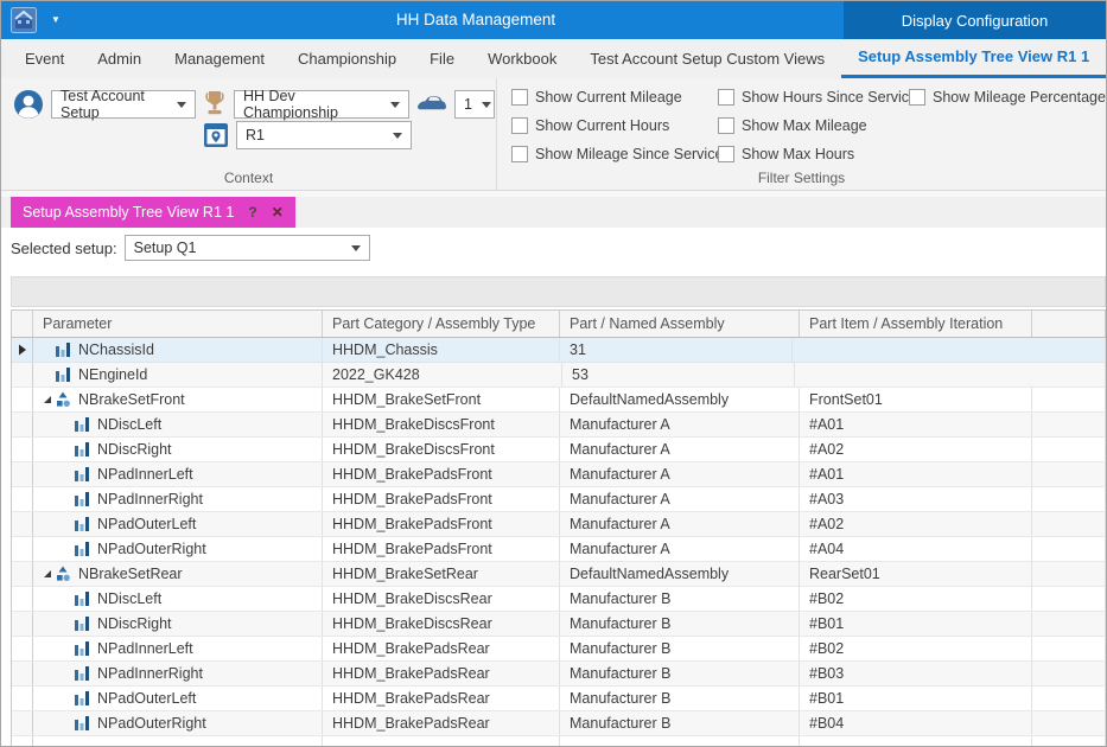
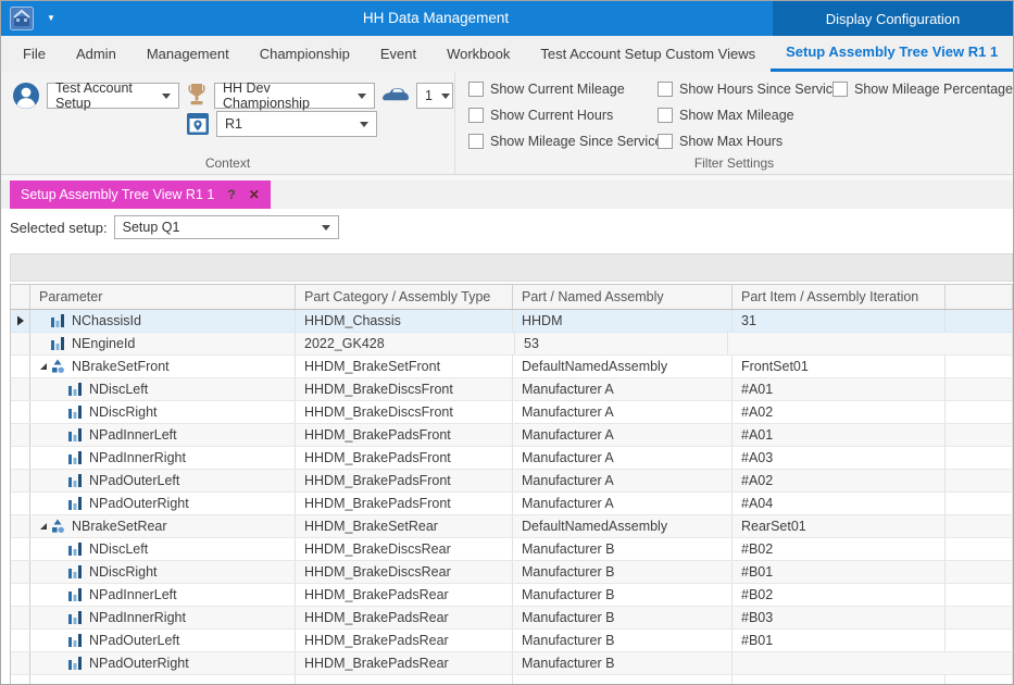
  ▼
  HH Data Management
  Display Configuration
- Event
+ File
  Admin
  Management
  Championship
- File
+ Event
  Workbook
  Test Account Setup Custom Views
  Setup Assembly Tree View R1 1
  Test Account Setup
  HH Dev Championship
  1
  R1
  Context
  Show Current Mileage
  Show Current Hours
  Show Mileage Since Servic
  Show Hours Since Servic
  Show Max Mileage
  Show Max Hours
  Show Mileage Percentage
  Filter Settings
  Setup Assembly Tree View R1 1
  ?
  ✕
  Selected setup:
  Setup Q1
  Parameter
  Part Category / Assembly Type
  Part / Named Assembly
  Part Item / Assembly Iteration
  NChassisId
  HHDM_Chassis
+ HHDM
  31
  NEngineId
  2022_GK428
  53
  NBrakeSetFront
  HHDM_BrakeSetFront
  DefaultNamedAssembly
  FrontSet01
  NDiscLeft
  HHDM_BrakeDiscsFront
  Manufacturer A
  #A01
  NDiscRight
  HHDM_BrakeDiscsFront
  Manufacturer A
  #A02
  NPadInnerLeft
  HHDM_BrakePadsFront
  Manufacturer A
  #A01
  NPadInnerRight
  HHDM_BrakePadsFront
  Manufacturer A
  #A03
  NPadOuterLeft
  HHDM_BrakePadsFront
  Manufacturer A
  #A02
  NPadOuterRight
  HHDM_BrakePadsFront
  Manufacturer A
  #A04
  NBrakeSetRear
  HHDM_BrakeSetRear
  DefaultNamedAssembly
  RearSet01
  NDiscLeft
  HHDM_BrakeDiscsRear
  Manufacturer B
  #B02
  NDiscRight
  HHDM_BrakeDiscsRear
  Manufacturer B
  #B01
  NPadInnerLeft
  HHDM_BrakePadsRear
  Manufacturer B
  #B02
  NPadInnerRight
  HHDM_BrakePadsRear
  Manufacturer B
  #B03
  NPadOuterLeft
  HHDM_BrakePadsRear
  Manufacturer B
  #B01
  NPadOuterRight
  HHDM_BrakePadsRear
  Manufacturer B
- #B04
